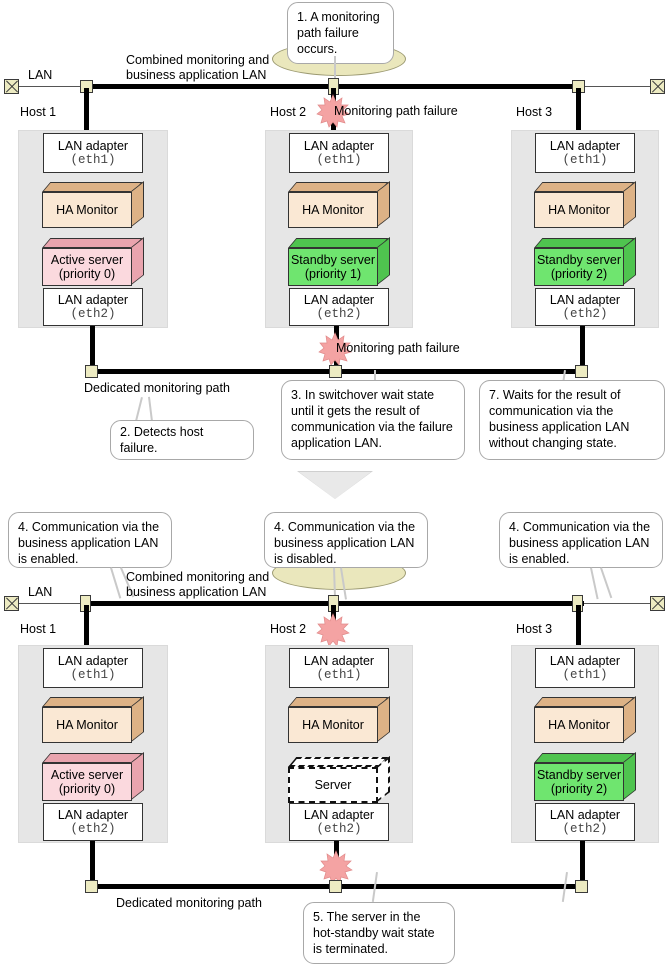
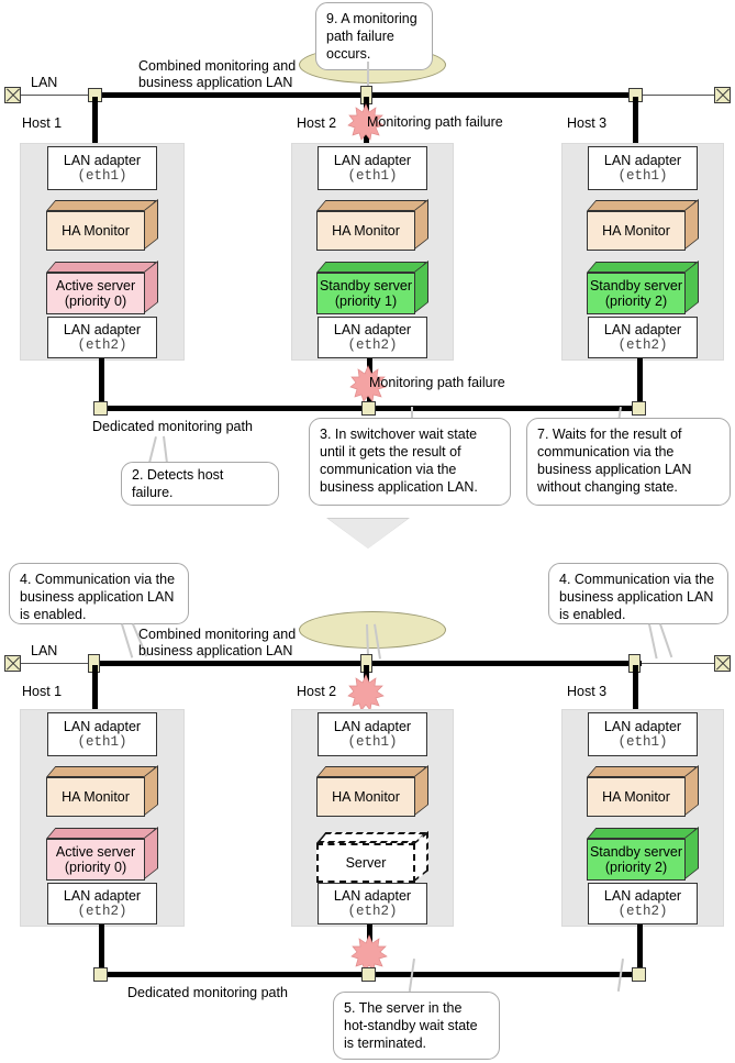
- 1. A monitoring path failure occurs.
+ 9. A monitoring path failure occurs.
  Combined monitoring and
  business application LAN
  LAN
  Monitoring path failure
  Host 1
  Host 2
  Host 3
  LAN adapter
  (eth1)
  HA Monitor
  Active server
  (priority 0)
  LAN adapter
  (eth2)
  LAN adapter
  (eth1)
  HA Monitor
  Standby server
  (priority 1)
  LAN adapter
  (eth2)
  LAN adapter
  (eth1)
  HA Monitor
  Standby server
  (priority 2)
  LAN adapter
  (eth2)
  Monitoring path failure
  Dedicated monitoring path
  2. Detects host failure.
- 3. In switchover wait state until it gets the result of communication via the failure application LAN.
+ 3. In switchover wait state until it gets the result of communication via the business application LAN.
  7. Waits for the result of communication via the business application LAN without changing state.
  4. Communication via the business application LAN is enabled.
- 4. Communication via the business application LAN is disabled.
  4. Communication via the business application LAN is enabled.
  Combined monitoring and
  business application LAN
  LAN
  Host 1
  Host 2
  Host 3
  LAN adapter
  (eth1)
  HA Monitor
  Active server
  (priority 0)
  LAN adapter
  (eth2)
  LAN adapter
  (eth1)
  HA Monitor
  Server
  LAN adapter
  (eth2)
  LAN adapter
  (eth1)
  HA Monitor
  Standby server
  (priority 2)
  LAN adapter
  (eth2)
  Dedicated monitoring path
  5. The server in the hot-standby wait state is terminated.
